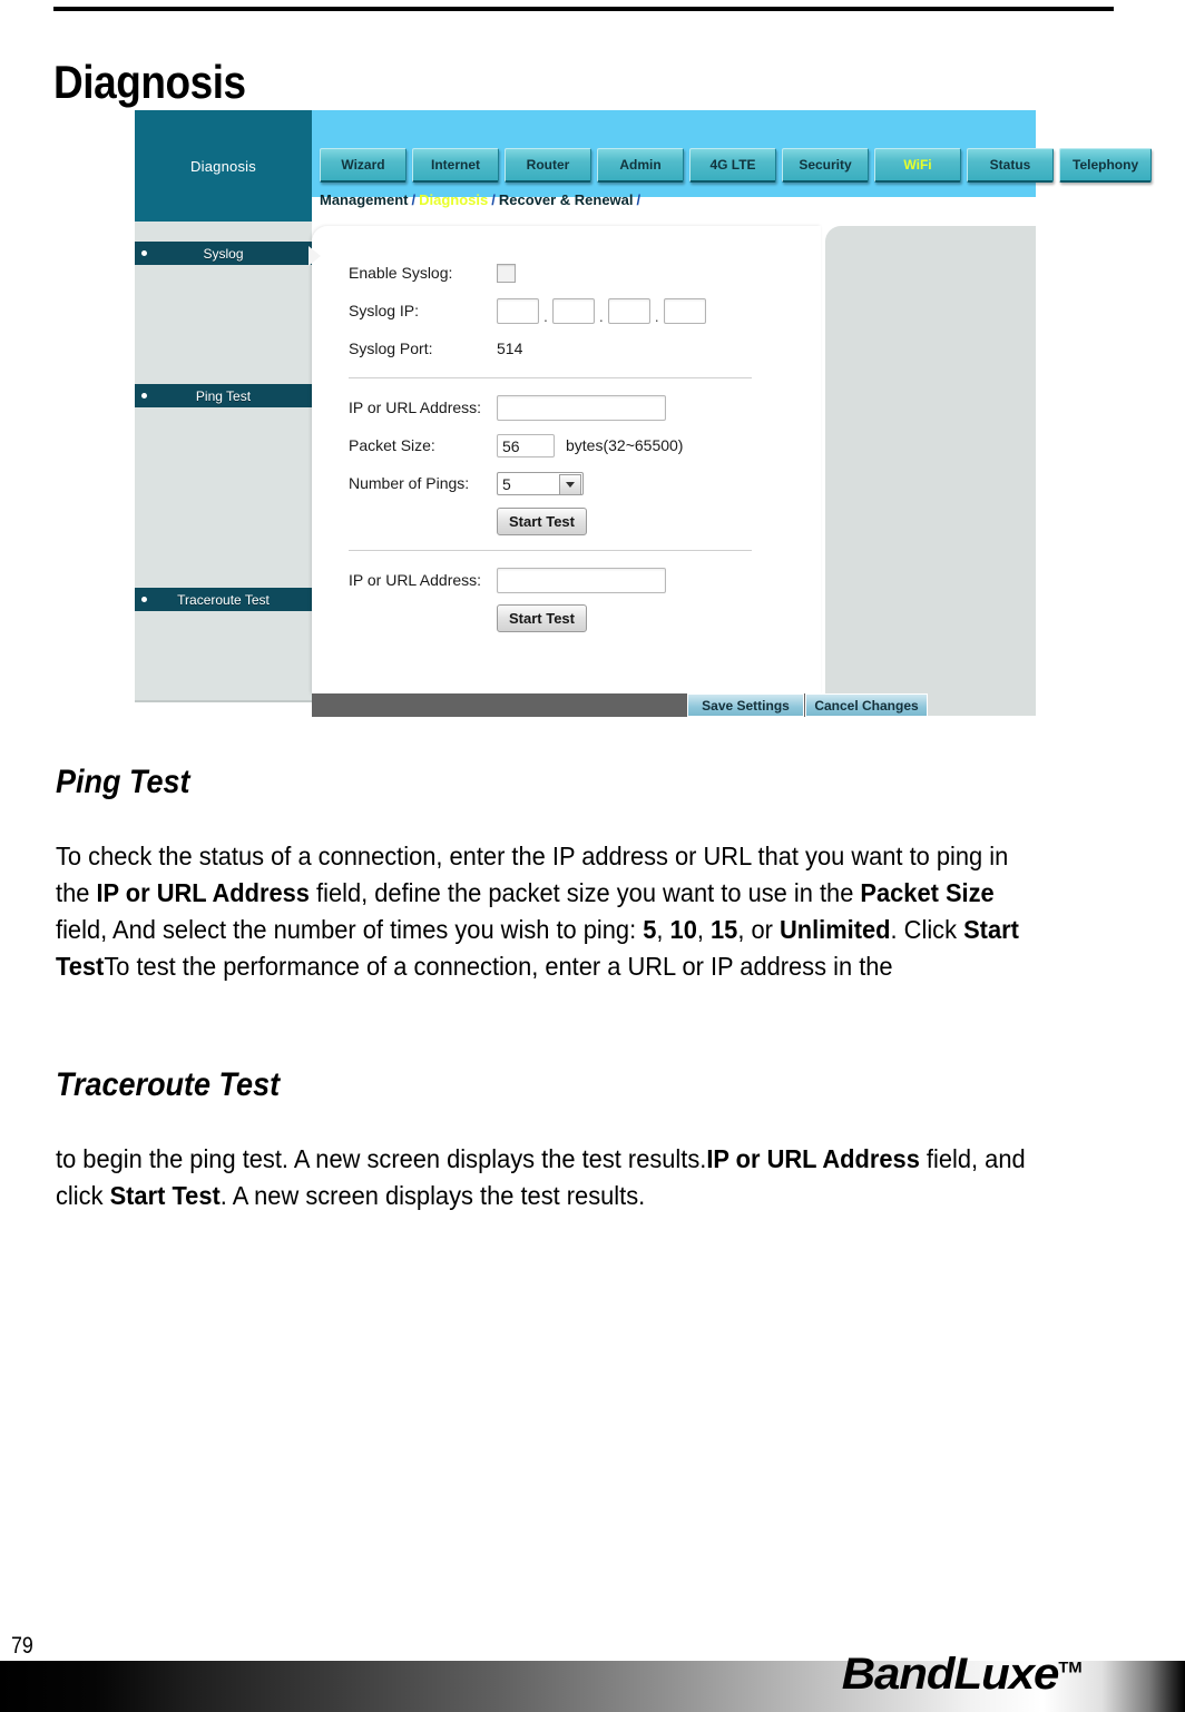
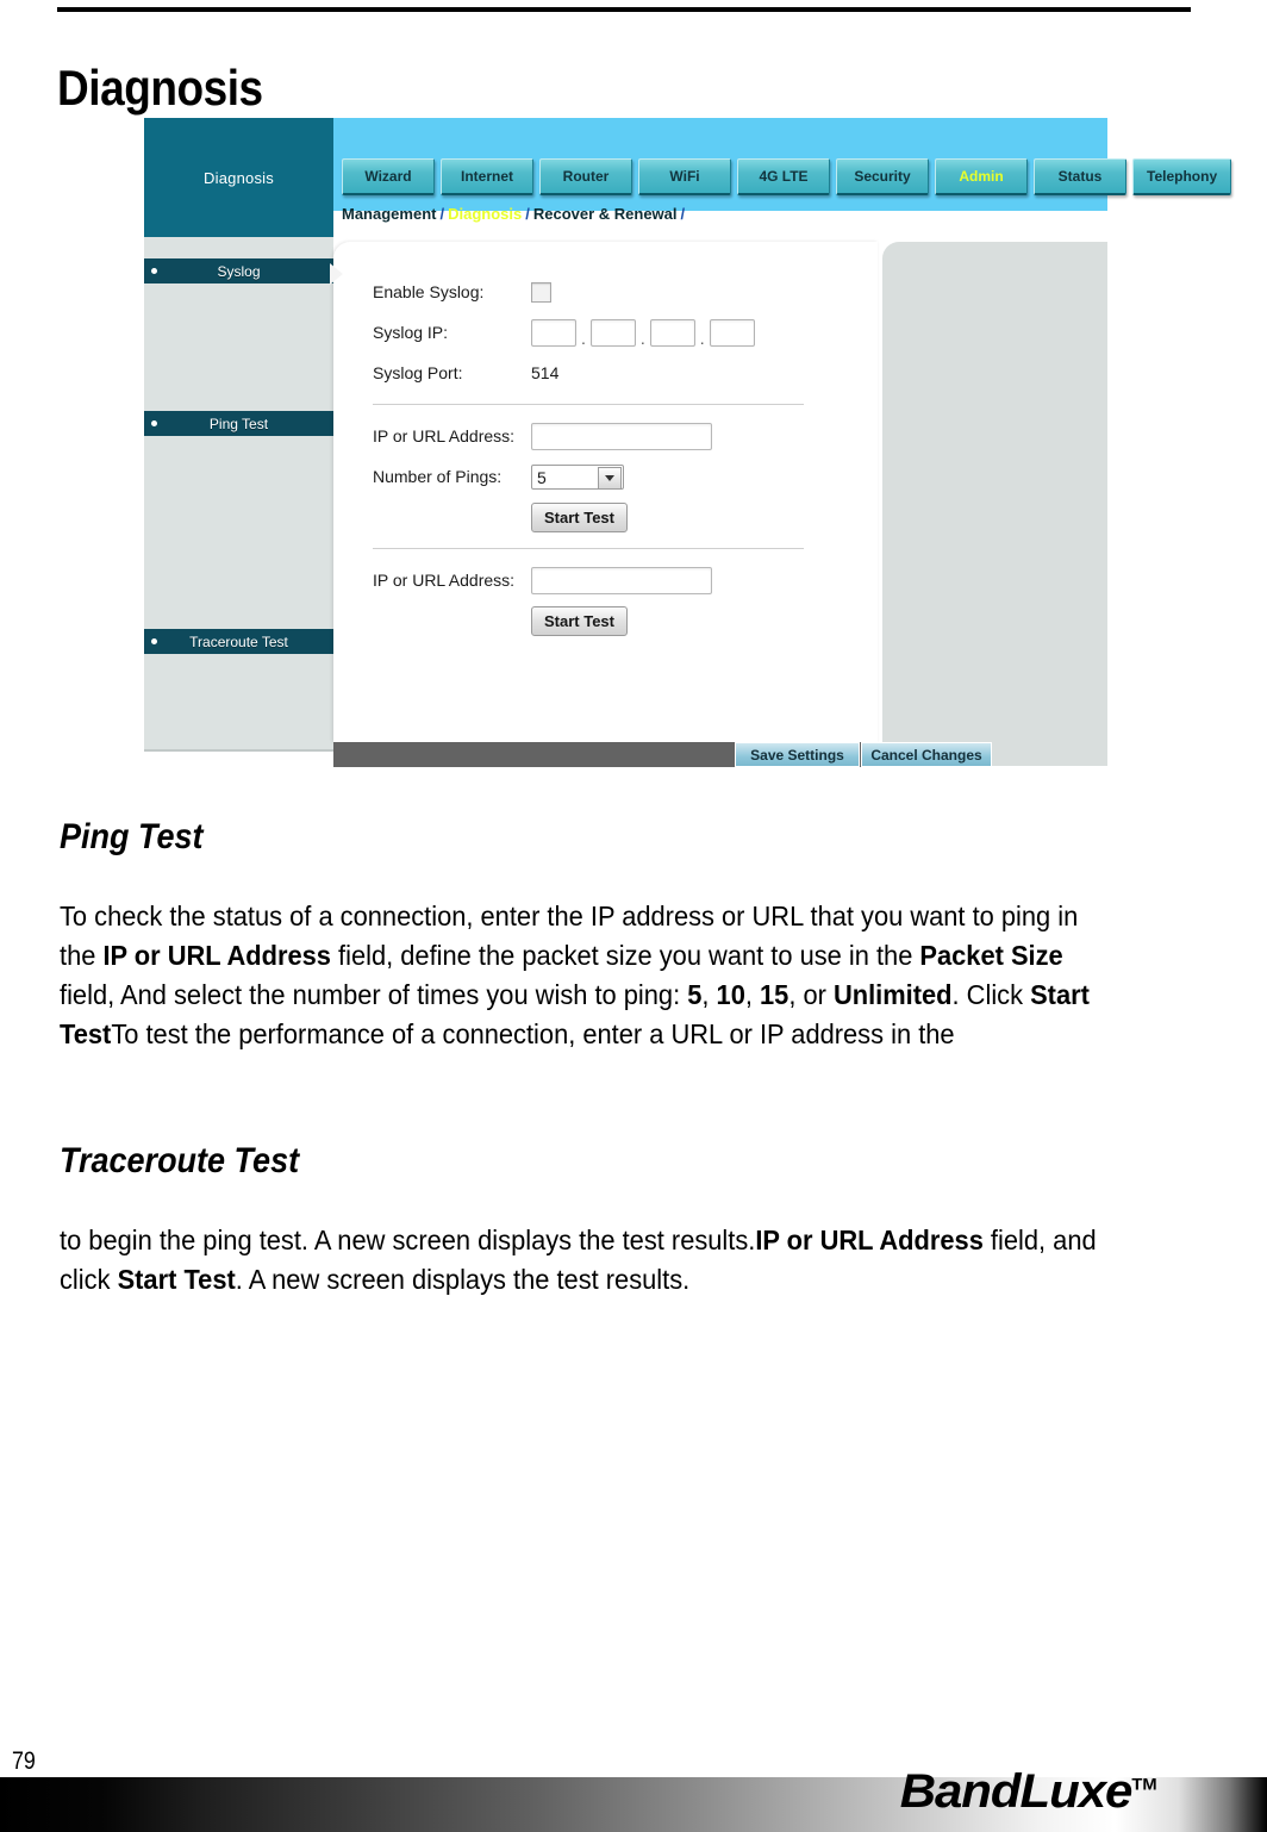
  Diagnosis
  Diagnosis
  Wizard
  Internet
  Router
- Admin
+ WiFi
  4G LTE
  Security
- WiFi
+ Admin
  Status
  Telephony
  Management / Diagnosis / Recover & Renewal /
  Syslog
  Ping Test
  Traceroute Test
  Enable Syslog:
  Syslog IP:
  .
  .
  .
  Syslog Port:
  514
  IP or URL Address:
- Packet Size:
- 56
- bytes(32~65500)
  Number of Pings:
  5
  Start Test
  IP or URL Address:
  Start Test
  Save Settings
  Cancel Changes
  Ping Test
  To check the status of a connection, enter the IP address or URL that you want to ping in the IP or URL Address field, define the packet size you want to use in the Packet Size field, And select the number of times you wish to ping: 5, 10, 15, or Unlimited. Click Start TestTo test the performance of a connection, enter a URL or IP address in the
  Traceroute Test
  to begin the ping test. A new screen displays the test results.IP or URL Address field, and click Start Test. A new screen displays the test results.
  79
  BandLuxeTM
